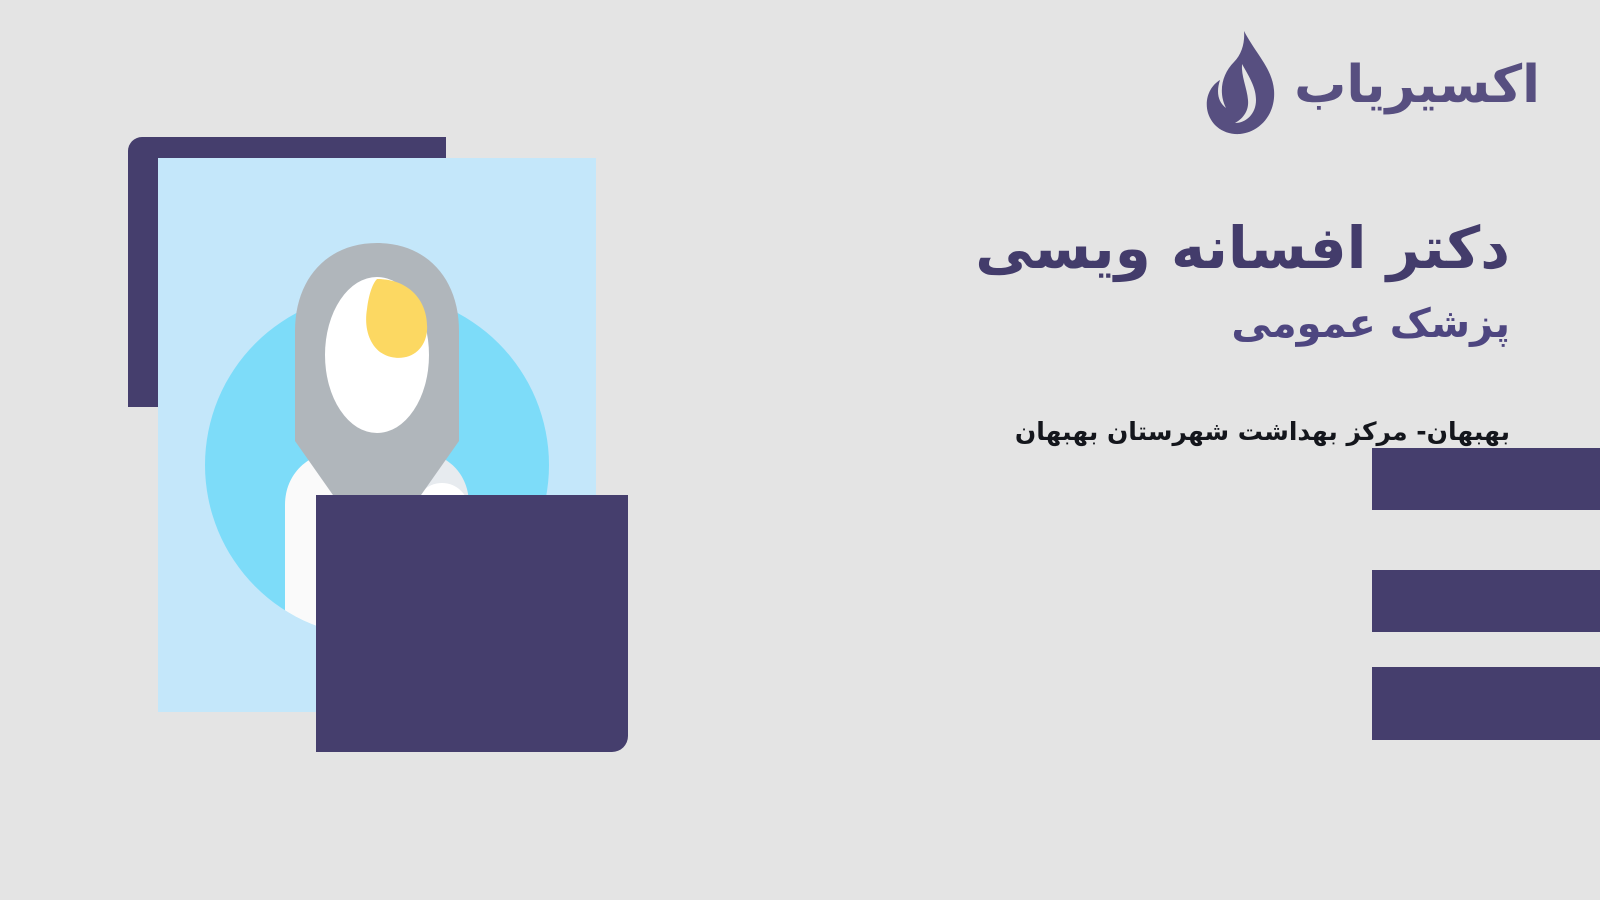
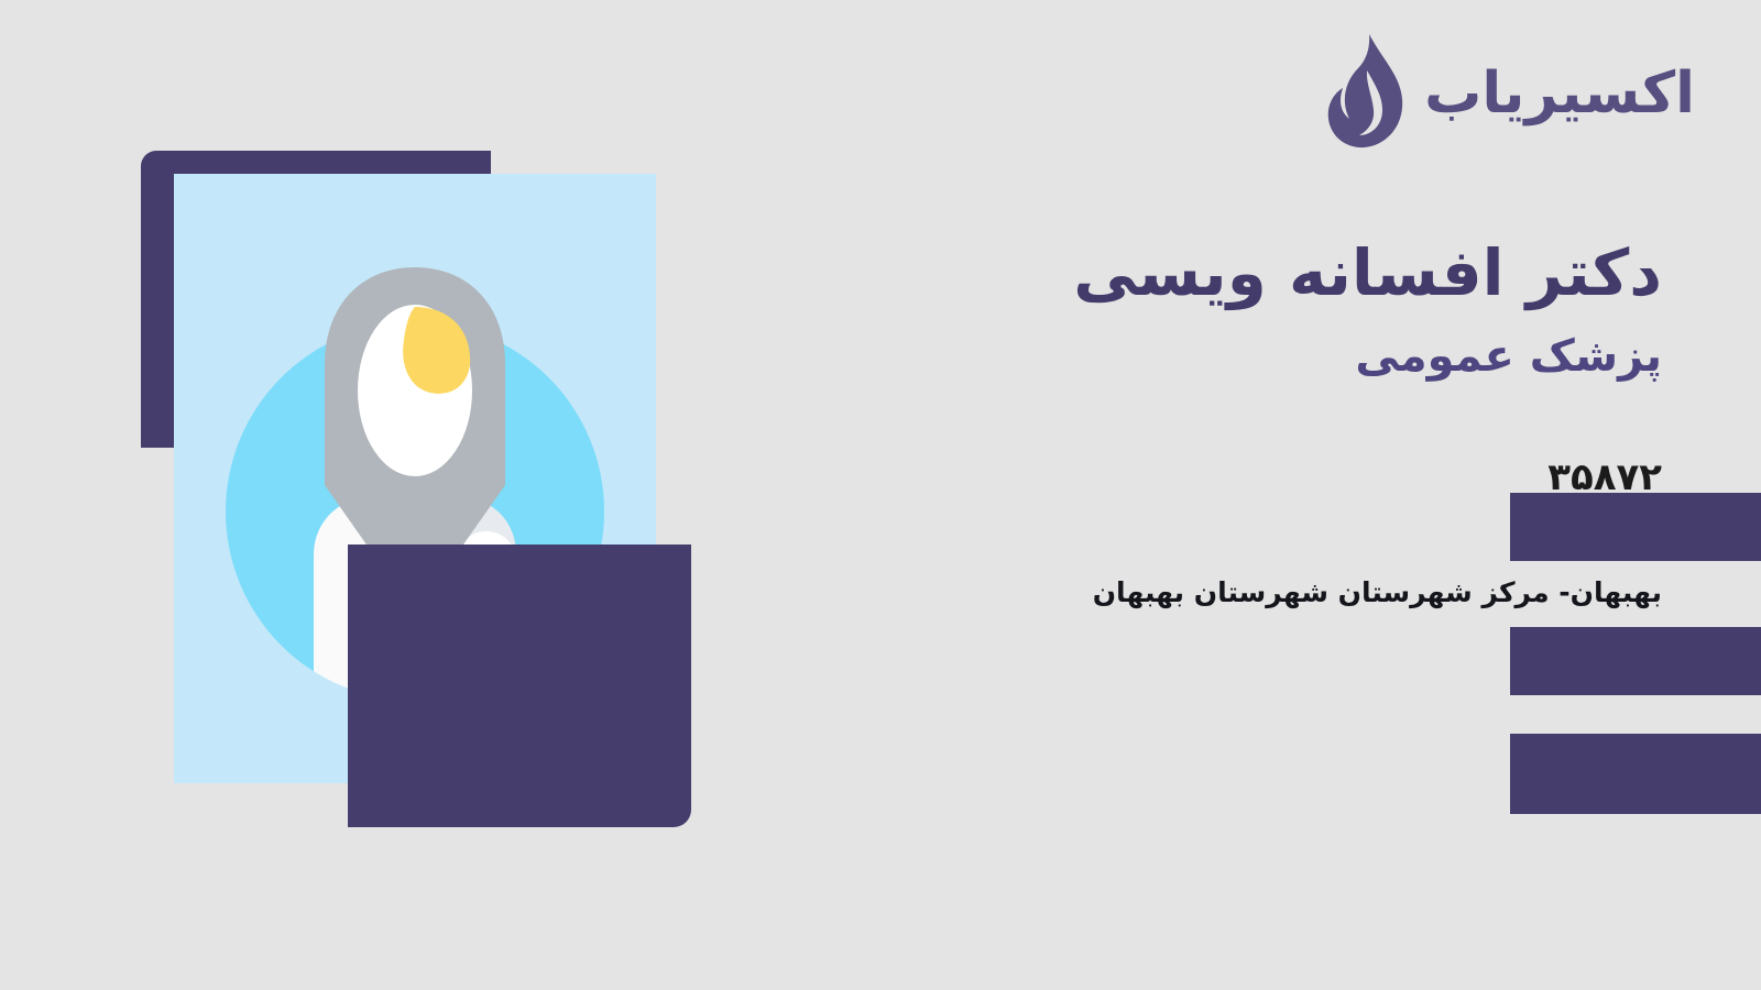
  اکسیریاب
  دکتر افسانه ویسی
  پزشک عمومی
+ ۳۵۸۷۲
- بهبهان- مرکز بهداشت شهرستان بهبهان
+ بهبهان- مرکز شهرستان شهرستان بهبهان
